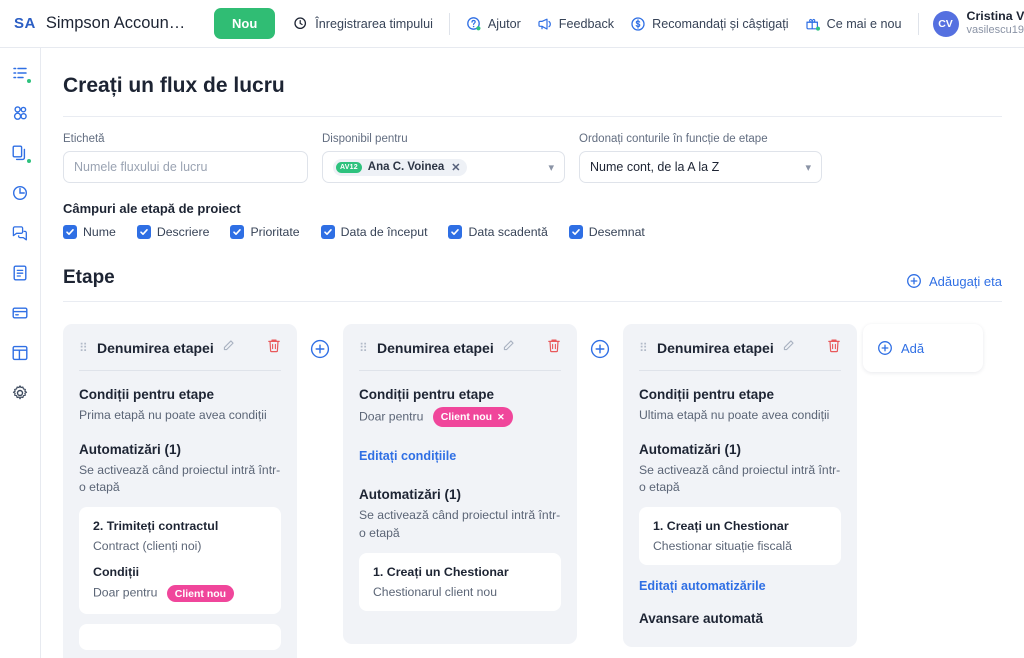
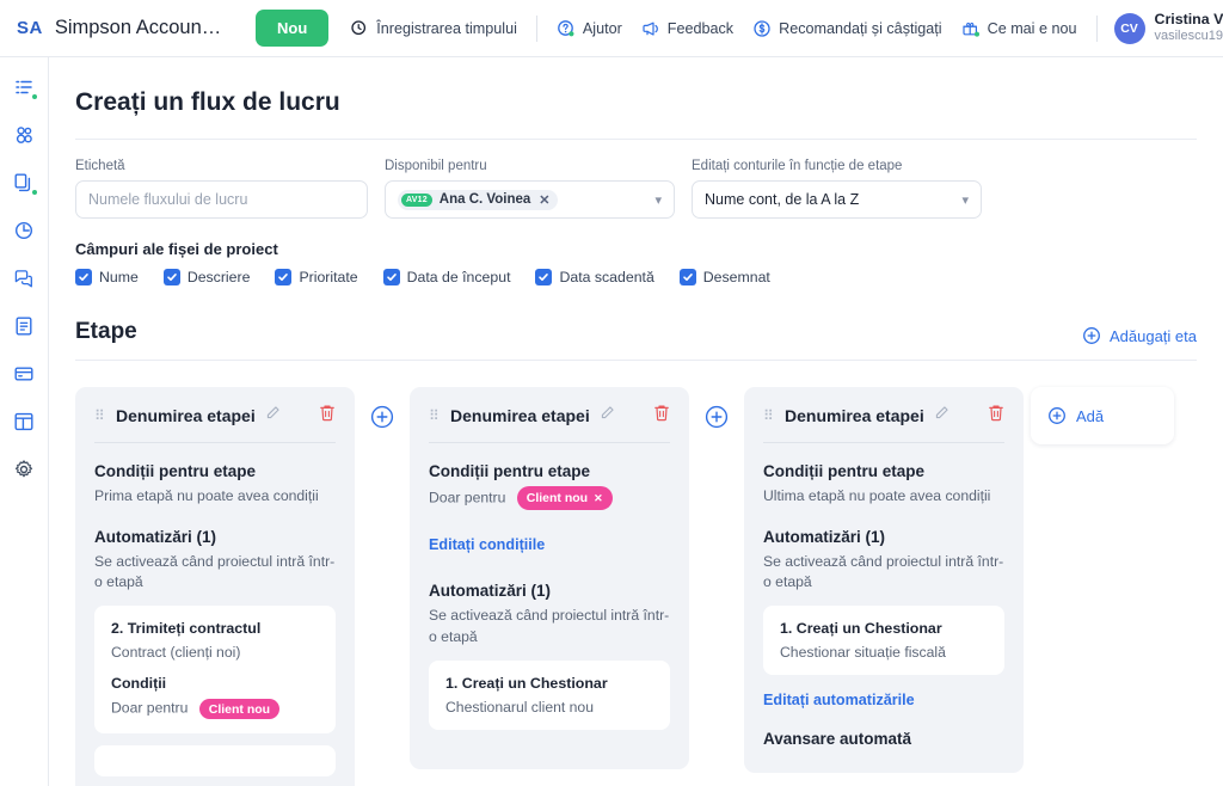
  SA
  Simpson Accoun…
  Nou
  Înregistrarea timpului
  Ajutor
  Feedback
  Recomandați și câștigați
  Ce mai e nou
  CV
  Creați un flux de lucru
  Etichetă
  Numele fluxului de lucru
  Disponibil pentru
  Ana C. Voinea
  ✕
  ▾
- Ordonați conturile în funcție de etape
+ Editați conturile în funcție de etape
  Nume cont, de la A la Z
  ▾
- Câmpuri ale etapă de proiect
+ Câmpuri ale fișei de proiect
  Nume
  Descriere
  Prioritate
  Data de început
  Data scadentă
  Desemnat
  Etape
  Adăugați eta
  ⠿
  Denumirea etapei
  Condiții pentru etape
  Prima etapă nu poate avea condiții
  Automatizări (1)
  Se activează când proiectul intră într-o etapă
  2. Trimiteți contractul
  Contract (clienți noi)
  Condiții
  Doar pentru Client nou
  ⠿
  Denumirea etapei
  Condiții pentru etape
  Doar pentru
  Client nou
  ✕
  Editați condițiile
  Automatizări (1)
  Se activează când proiectul intră într-o etapă
  1. Creați un Chestionar
  Chestionarul client nou
  ⠿
  Denumirea etapei
  Condiții pentru etape
  Ultima etapă nu poate avea condiții
  Automatizări (1)
  Se activează când proiectul intră într-o etapă
  1. Creați un Chestionar
  Chestionar situație fiscală
  Editați automatizările
  Avansare automată
  Adă
